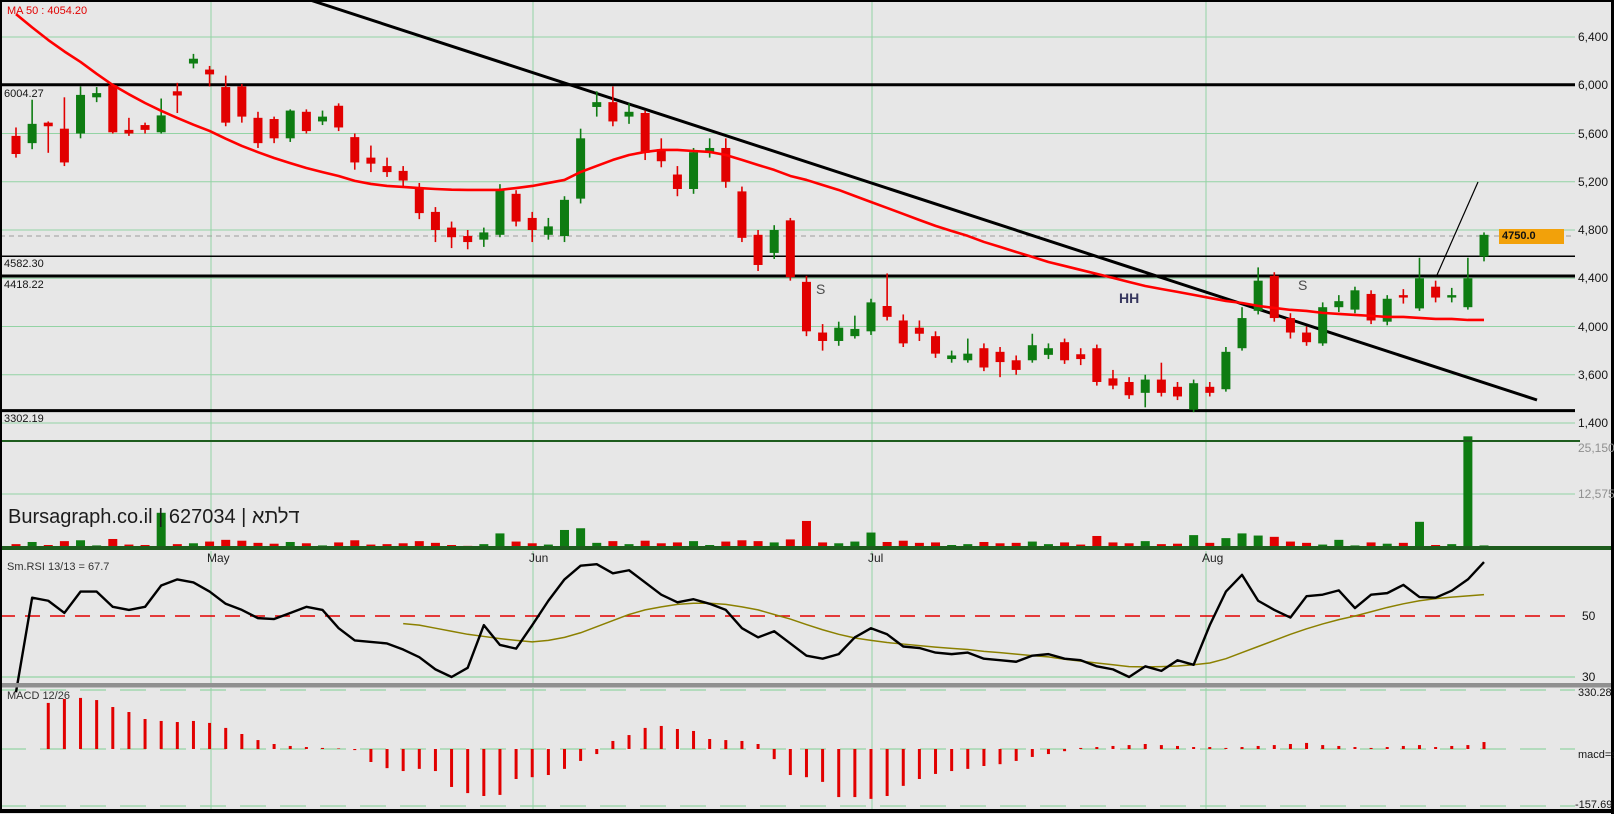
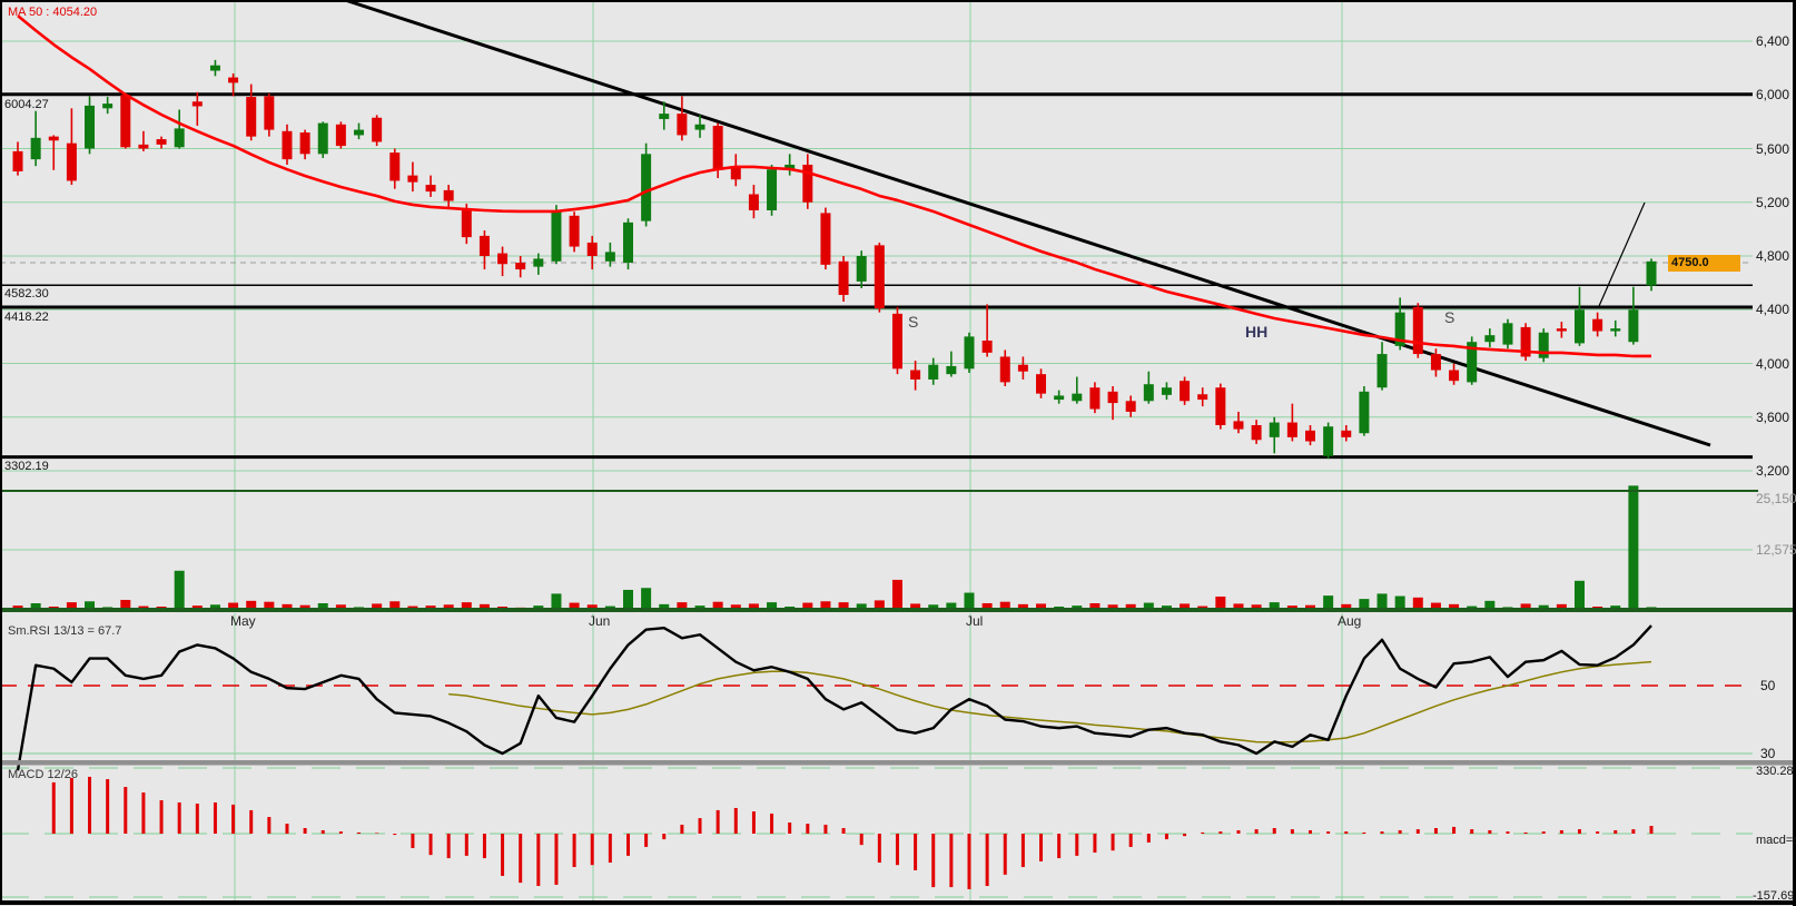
  MA 50 : 4054.20
  6004.27
  4582.30
  4418.22
  3302.19
  S
  HH
  S
  4750.0
- Bursagraph.co.il | 627034 | דלתא
  Sm.RSI 13/13 = 67.7
  MACD 12/26
  330.28
  macd=
  -157.69
  6,400
  6,000
  5,600
  5,200
  4,800
  4,400
  4,000
  3,600
- 1,400
+ 3,200
  25,150
  12,575
  50
  30
  May
  Jun
  Jul
  Aug
